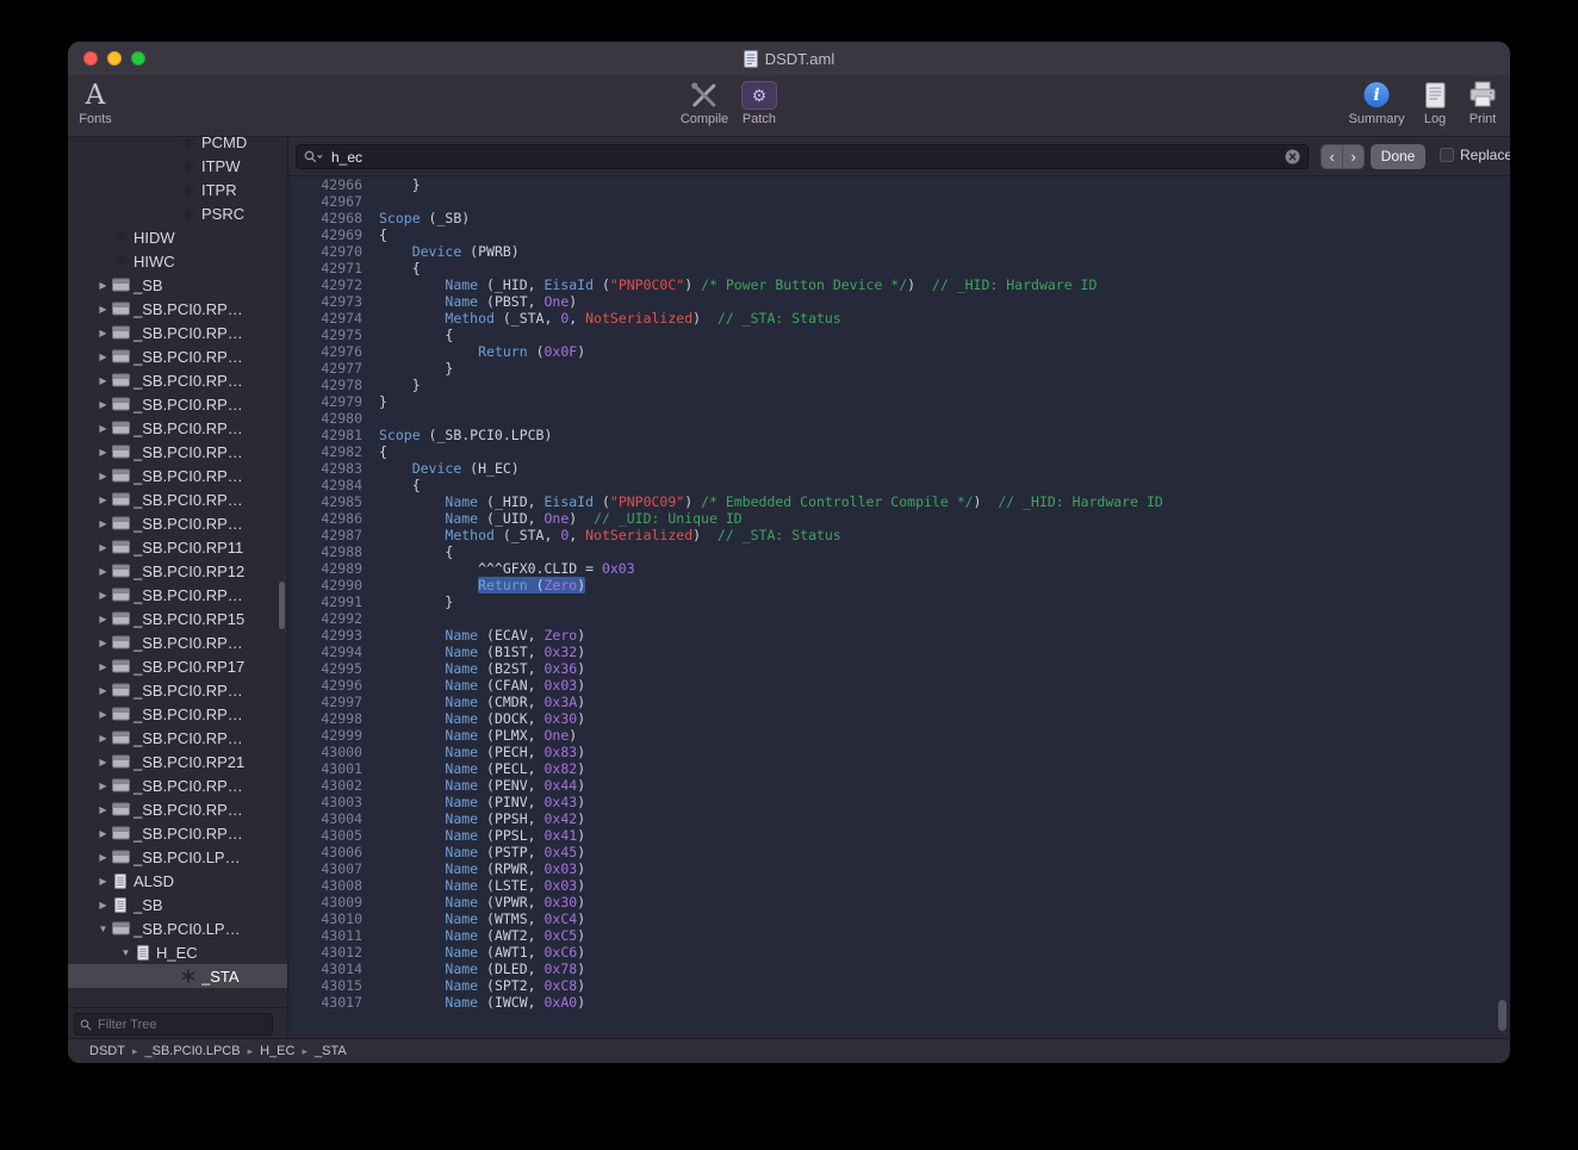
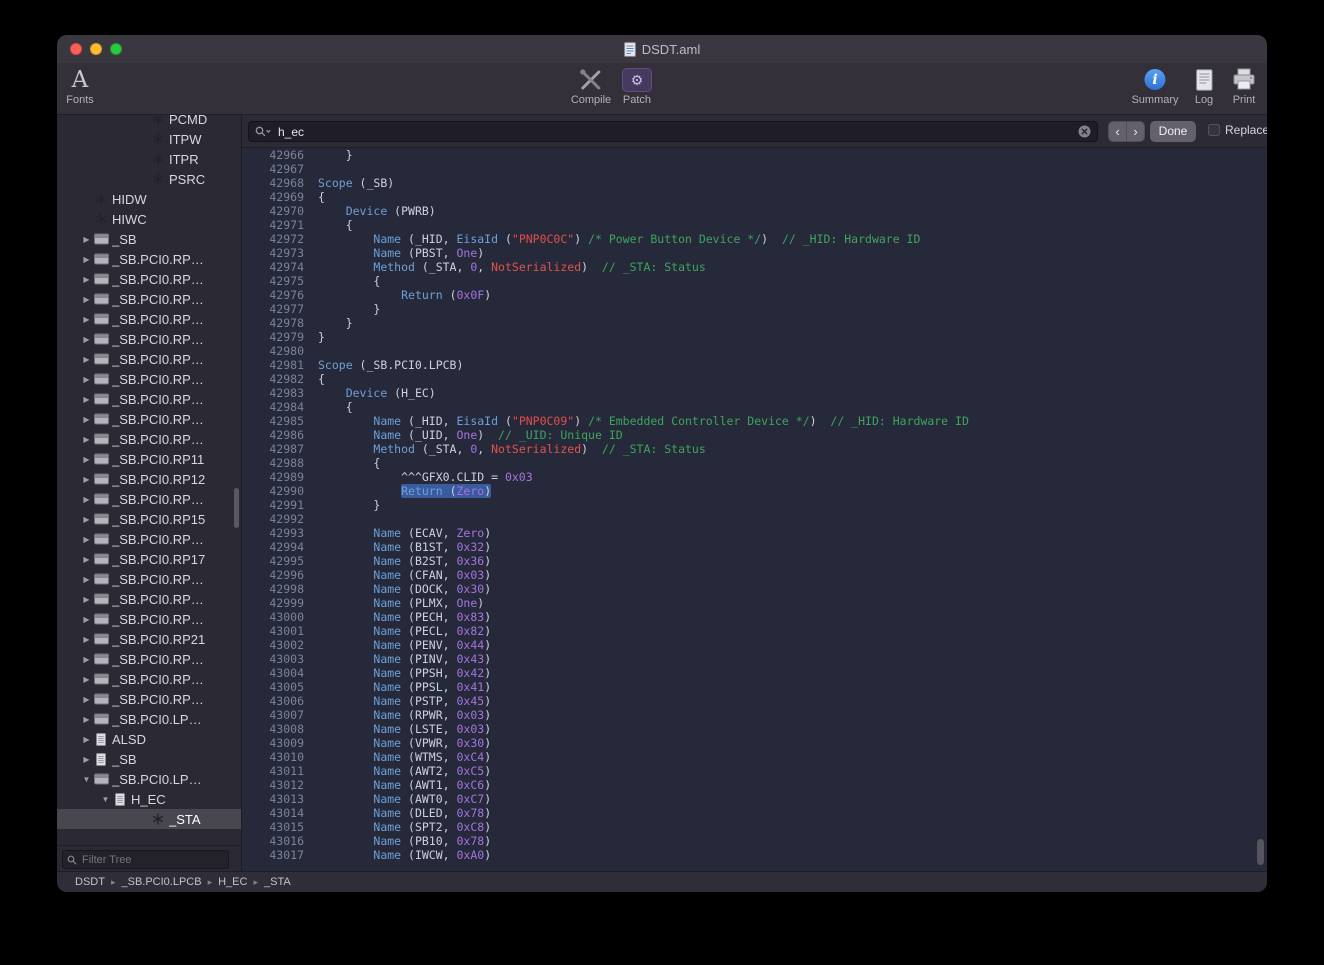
  DSDT.aml
  A
  Fonts
  Compile
  ⚙
  Patch
  i
  Summary
  Log
  Print
  PCMD
  ITPW
  ITPR
  PSRC
  HIDW
  HIWC
  ▶
  _SB
  ▶
  _SB.PCI0.RP…
  ▶
  _SB.PCI0.RP…
  ▶
  _SB.PCI0.RP…
  ▶
  _SB.PCI0.RP…
  ▶
  _SB.PCI0.RP…
  ▶
  _SB.PCI0.RP…
  ▶
  _SB.PCI0.RP…
  ▶
  _SB.PCI0.RP…
  ▶
  _SB.PCI0.RP…
  ▶
  _SB.PCI0.RP…
  ▶
  _SB.PCI0.RP11
  ▶
  _SB.PCI0.RP12
  ▶
  _SB.PCI0.RP…
  ▶
  _SB.PCI0.RP15
  ▶
  _SB.PCI0.RP…
  ▶
  _SB.PCI0.RP17
  ▶
  _SB.PCI0.RP…
  ▶
  _SB.PCI0.RP…
  ▶
  _SB.PCI0.RP…
  ▶
  _SB.PCI0.RP21
  ▶
  _SB.PCI0.RP…
  ▶
  _SB.PCI0.RP…
  ▶
  _SB.PCI0.RP…
  ▶
  _SB.PCI0.LP…
  ▶
  ALSD
  ▶
  _SB
  ▼
  _SB.PCI0.LP…
  ▼
  H_EC
  _STA
  Filter Tree
  h_ec
  ‹
  ›
  Done
  Replace
  42966
  }
  42967
  42968
  Scope (_SB)
  42969
  {
  42970
  Device (PWRB)
  42971
  {
  42972
  Name (_HID, EisaId ("PNP0C0C") /* Power Button Device */) // _HID: Hardware ID
  42973
  Name (PBST, One)
  42974
  Method (_STA, 0, NotSerialized) // _STA: Status
  42975
  {
  42976
  Return (0x0F)
  42977
  }
  42978
  }
  42979
  }
  42980
  42981
  Scope (_SB.PCI0.LPCB)
  42982
  {
  42983
  Device (H_EC)
  42984
  {
  42985
- Name (_HID, EisaId ("PNP0C09") /* Embedded Controller Compile */) // _HID: Hardware ID
+ Name (_HID, EisaId ("PNP0C09") /* Embedded Controller Device */) // _HID: Hardware ID
  42986
  Name (_UID, One) // _UID: Unique ID
  42987
  Method (_STA, 0, NotSerialized) // _STA: Status
  42988
  {
  42989
  ^^^GFX0.CLID = 0x03
  42990
  Return (Zero)
  42991
  }
  42992
  42993
  Name (ECAV, Zero)
  42994
  Name (B1ST, 0x32)
  42995
  Name (B2ST, 0x36)
  42996
  Name (CFAN, 0x03)
- 42997
- Name (CMDR, 0x3A)
  42998
  Name (DOCK, 0x30)
  42999
  Name (PLMX, One)
  43000
  Name (PECH, 0x83)
  43001
  Name (PECL, 0x82)
  43002
  Name (PENV, 0x44)
  43003
  Name (PINV, 0x43)
  43004
  Name (PPSH, 0x42)
  43005
  Name (PPSL, 0x41)
  43006
  Name (PSTP, 0x45)
  43007
  Name (RPWR, 0x03)
  43008
  Name (LSTE, 0x03)
  43009
  Name (VPWR, 0x30)
  43010
  Name (WTMS, 0xC4)
  43011
  Name (AWT2, 0xC5)
  43012
  Name (AWT1, 0xC6)
+ 43013
+ Name (AWT0, 0xC7)
  43014
  Name (DLED, 0x78)
  43015
  Name (SPT2, 0xC8)
+ 43016
+ Name (PB10, 0x78)
  43017
  Name (IWCW, 0xA0)
  DSDT
  ▸
  _SB.PCI0.LPCB
  ▸
  H_EC
  ▸
  _STA
